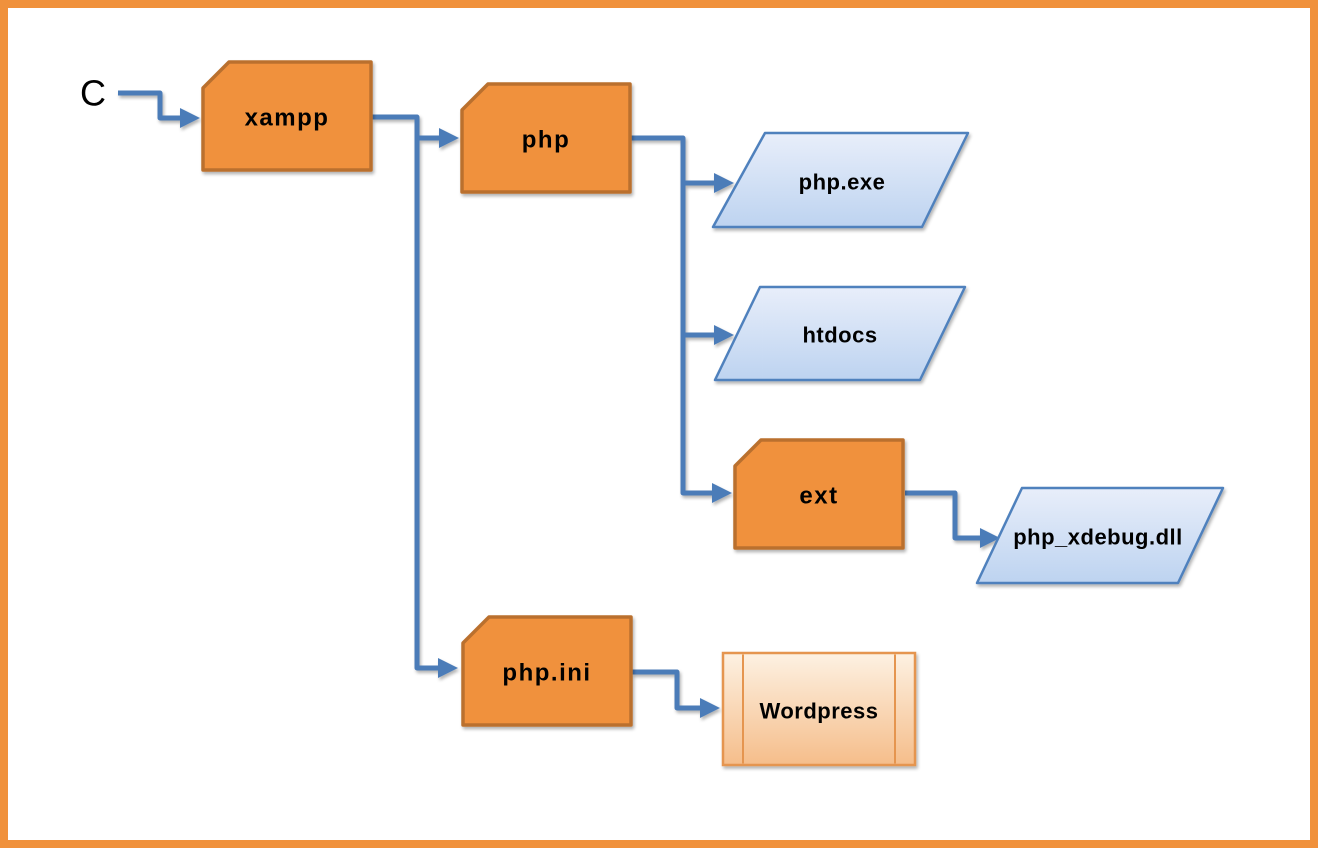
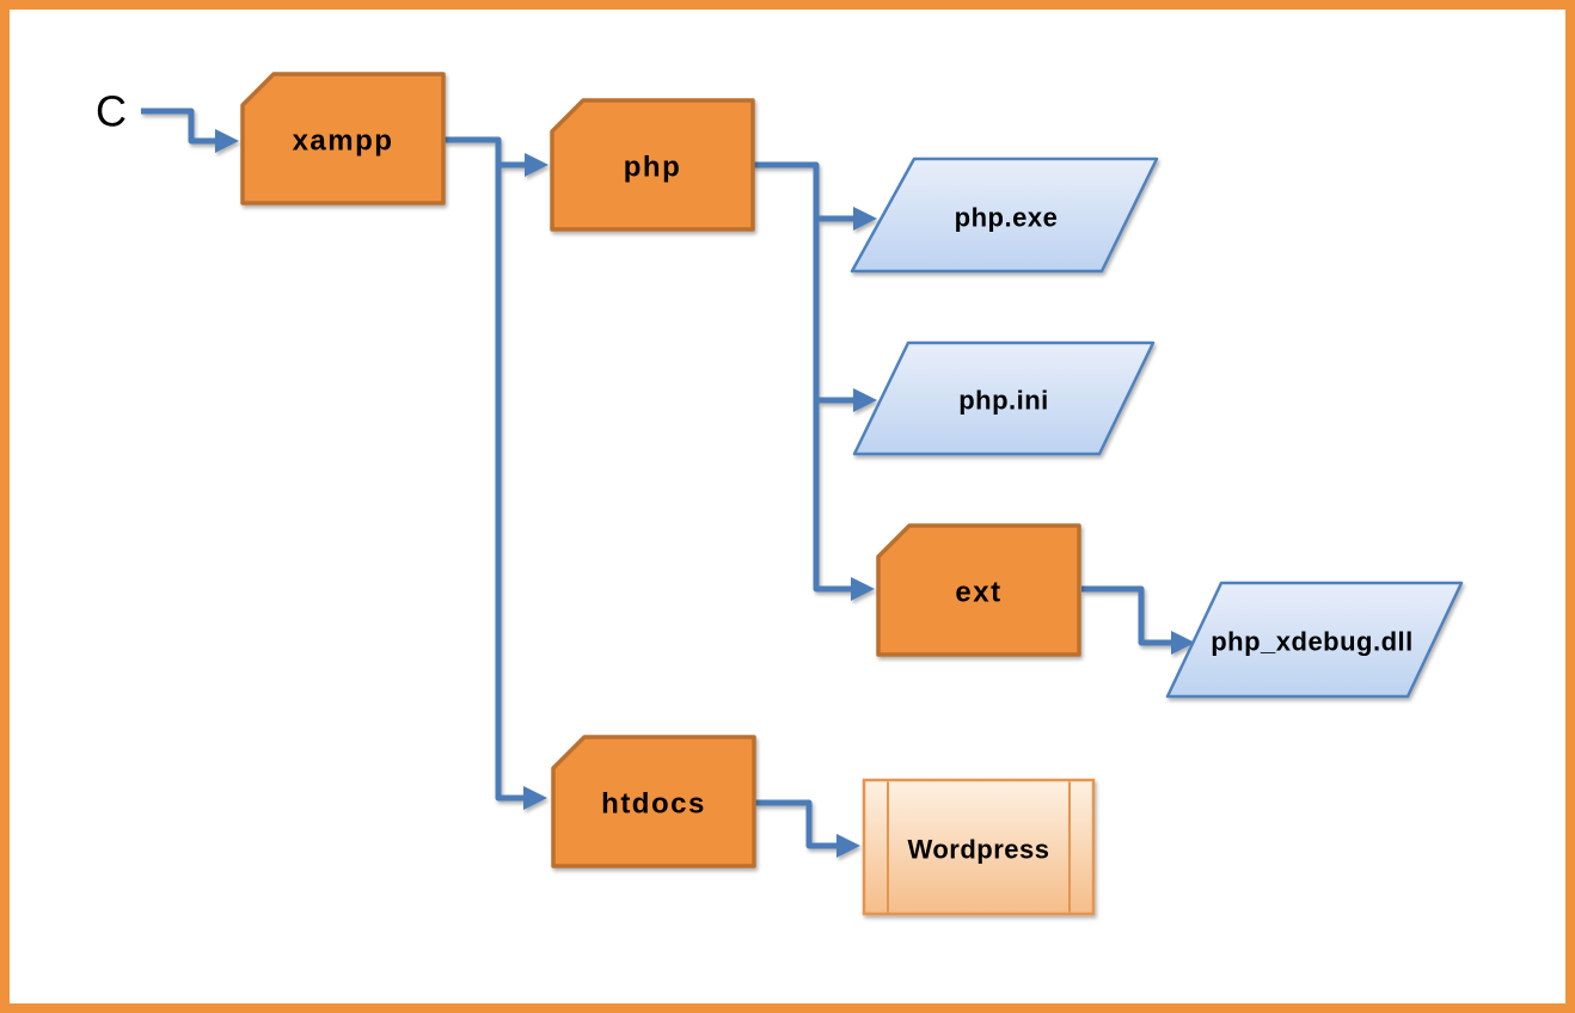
  C
  xampp
  php
  php.exe
- htdocs
+ php.ini
  ext
  php_xdebug.dll
- php.ini
+ htdocs
  Wordpress
